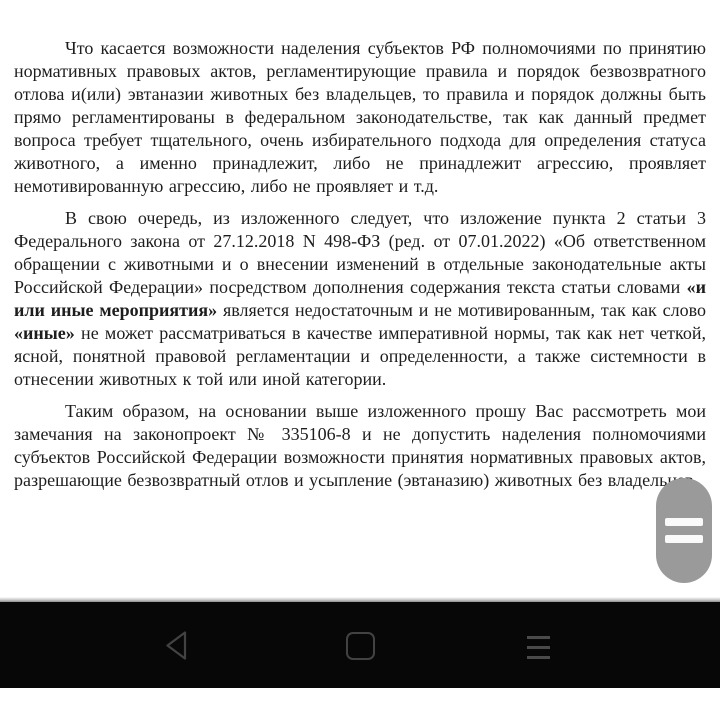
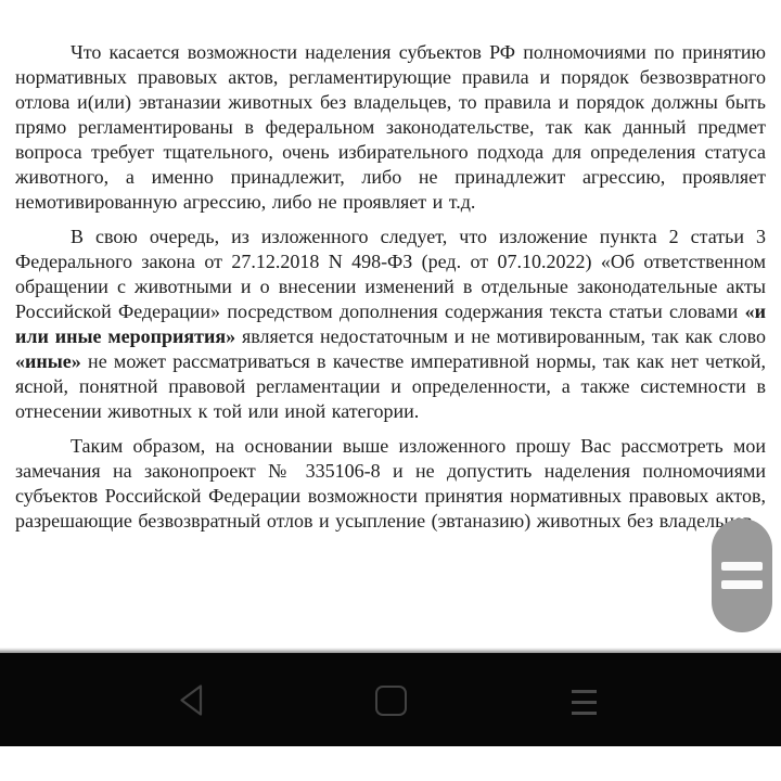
  Что касается возможности наделения субъектов РФ полномочиями по принятию нормативных правовых актов, регламентирующие правила и порядок безвозвратного отлова и(или) эвтаназии животных без владельцев, то правила и порядок должны быть прямо регламентированы в федеральном законодательстве, так как данный предмет вопроса требует тщательного, очень избирательного подхода для определения статуса животного, а именно принадлежит, либо не принадлежит агрессию, проявляет немотивированную агрессию, либо не проявляет и т.д.
- В свою очередь, из изложенного следует, что изложение пункта 2 статьи 3 Федерального закона от 27.12.2018 N 498-ФЗ (ред. от 07.01.2022) «Об ответственном обращении с животными и о внесении изменений в отдельные законодательные акты Российской Федерации» посредством дополнения содержания текста статьи словами «и или иные мероприятия» является недостаточным и не мотивированным, так как слово «иные» не может рассматриваться в качестве императивной нормы, так как нет четкой, ясной, понятной правовой регламентации и определенности, а также системности в отнесении животных к той или иной категории.
+ В свою очередь, из изложенного следует, что изложение пункта 2 статьи 3 Федерального закона от 27.12.2018 N 498-ФЗ (ред. от 07.10.2022) «Об ответственном обращении с животными и о внесении изменений в отдельные законодательные акты Российской Федерации» посредством дополнения содержания текста статьи словами «и или иные мероприятия» является недостаточным и не мотивированным, так как слово «иные» не может рассматриваться в качестве императивной нормы, так как нет четкой, ясной, понятной правовой регламентации и определенности, а также системности в отнесении животных к той или иной категории.
  Таким образом, на основании выше изложенного прошу Вас рассмотреть мои замечания на законопроект № 335106-8 и не допустить наделения полномочиями субъектов Российской Федерации возможности принятия нормативных правовых актов, разрешающие безвозвратный отлов и усыпление (эвтаназию) животных без владель
